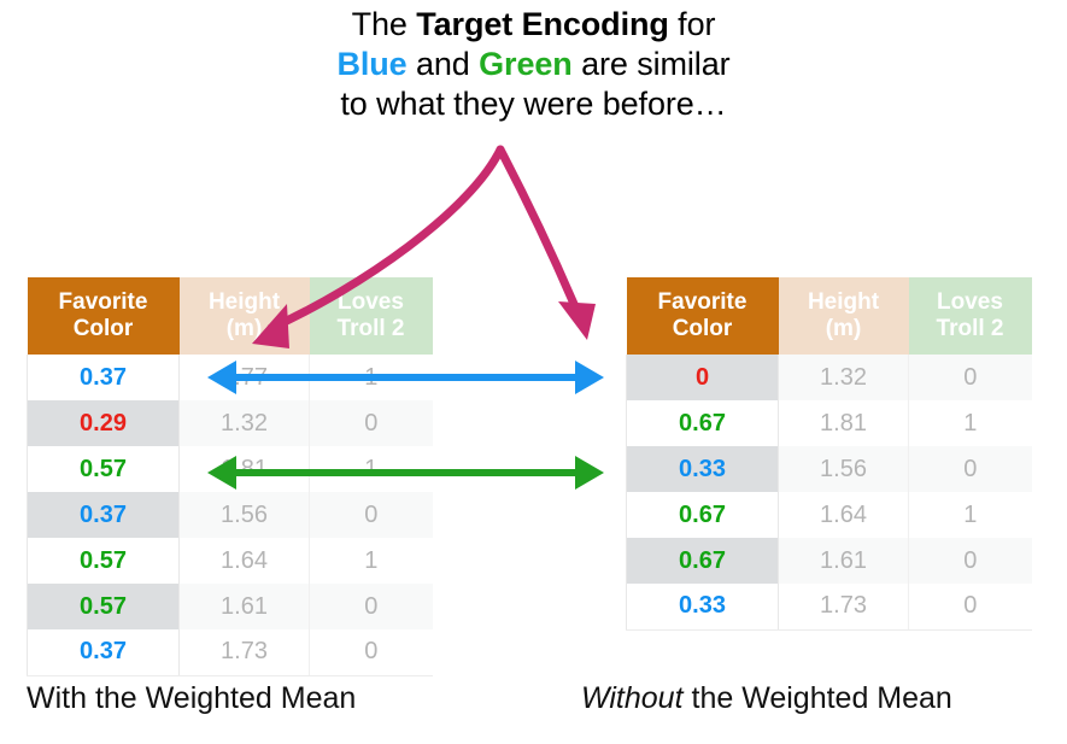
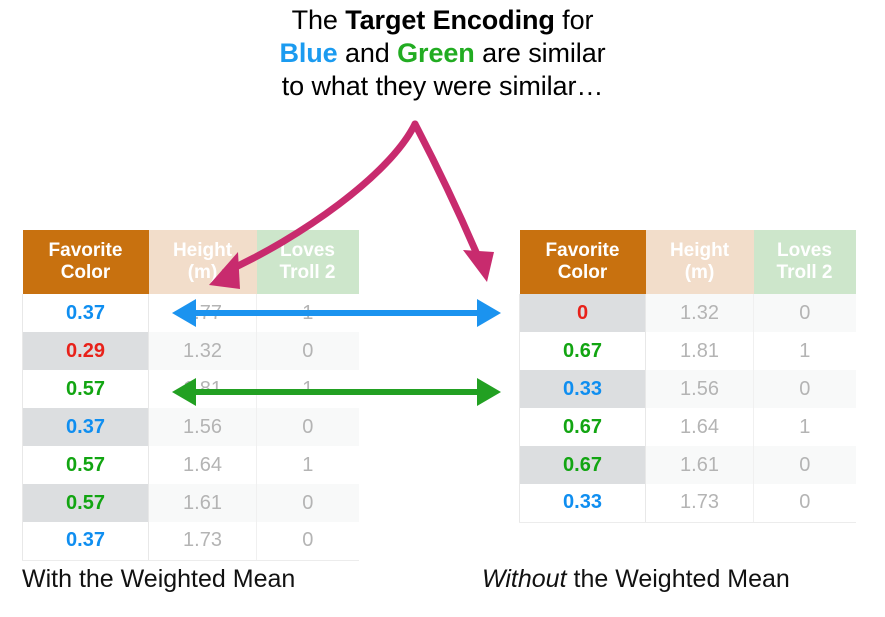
  The Target Encoding for
  Blue and Green are similar
- to what they were before…
+ to what they were similar…
  Favorite Color	Height (m)	Loves Troll 2
  0.29	1.32	0
  0.57	.81	1
  0.37	1.56	0
  0.57	1.64	1
  0.57	1.61	0
  0.37	1.73	0
  Favorite Color	Height (m)	Loves Troll 2
  0	1.32	0
  0.67	1.81	1
  0.33	1.56	0
  0.67	1.64	1
  0.67	1.61	0
  0.33	1.73	0
  With the Weighted Mean
  Without the Weighted Mean
